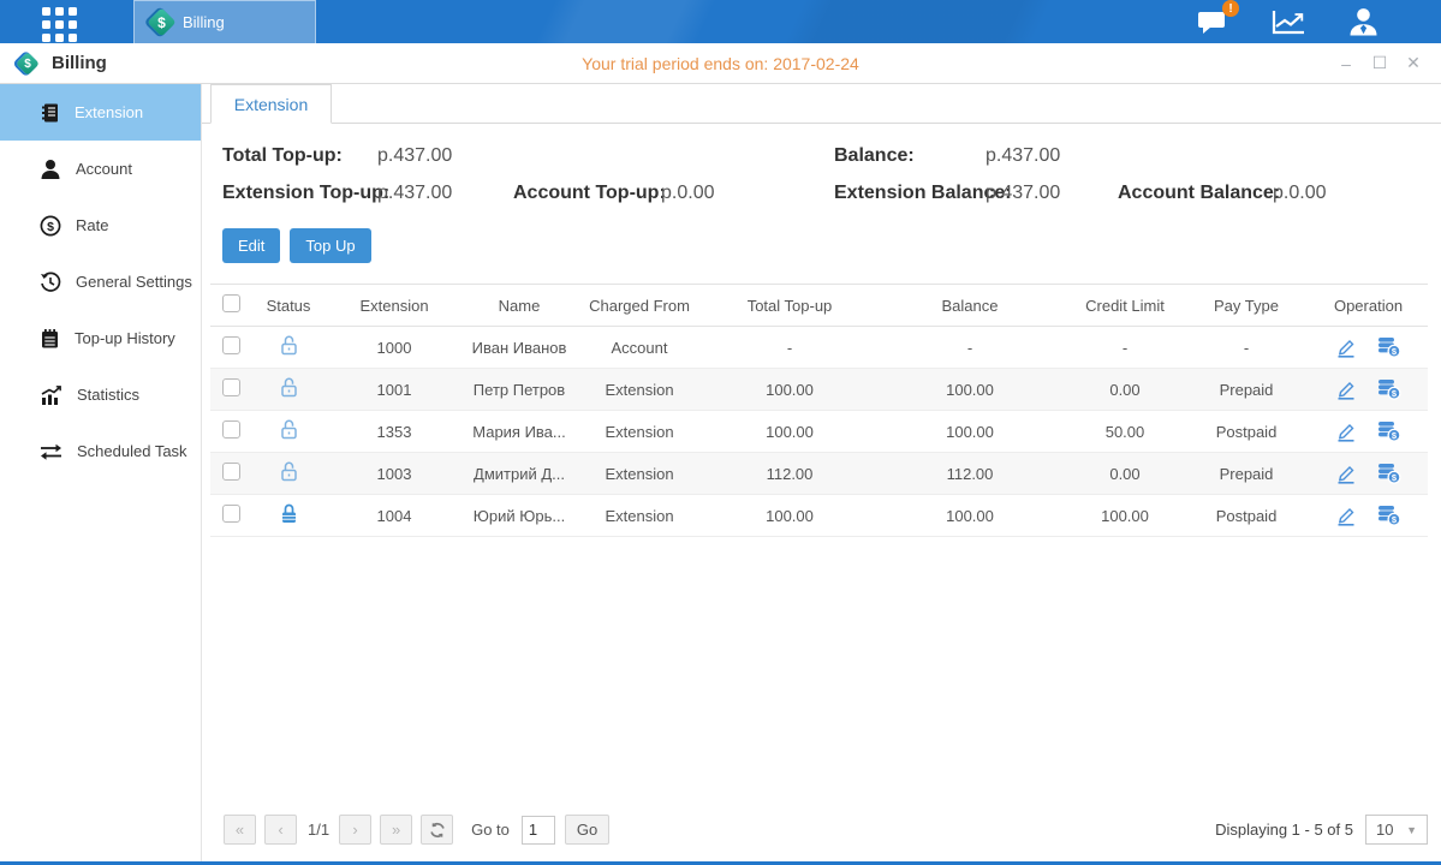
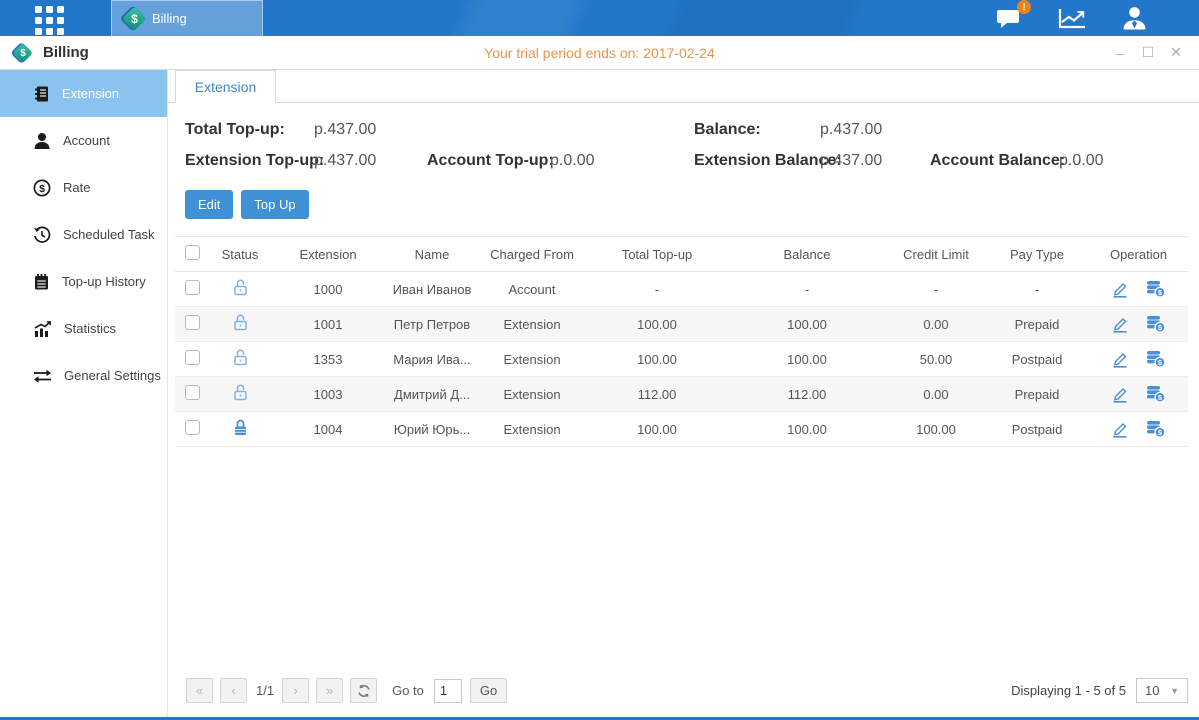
  Billing
  !
  Billing
  Your trial period ends on: 2017-02-24
  –
  ☐
  ✕
  Extension
  Account
  $
  Rate
- General Settings
+ Scheduled Task
  Top-up History
  Statistics
- Scheduled Task
+ General Settings
  Extension
  Total Top-up:
  p.437.00
  Balance:
  p.437.00
  Extension Top-up:
  p.437.00
  Account Top-up:
  p.0.00
  Extension Balance:
  p.437.00
  Account Balance:
  p.0.00
  Edit
  Top Up
  	Status	Extension	Name	Charged From	Total Top-up	Balance	Credit Limit	Pay Type	Operation
  		1000	Иван Иванов	Account	-	-	-	-	$
  		1001	Петр Петров	Extension	100.00	100.00	0.00	Prepaid	$
  		1353	Мария Ива...	Extension	100.00	100.00	50.00	Postpaid	$
  		1003	Дмитрий Д...	Extension	112.00	112.00	0.00	Prepaid	$
  		1004	Юрий Юрь...	Extension	100.00	100.00	100.00	Postpaid	$
  «
  ‹
  1/1
  ›
  »
  Go to
  1
  Go
  Displaying 1 - 5 of 5
  10
  ▼
